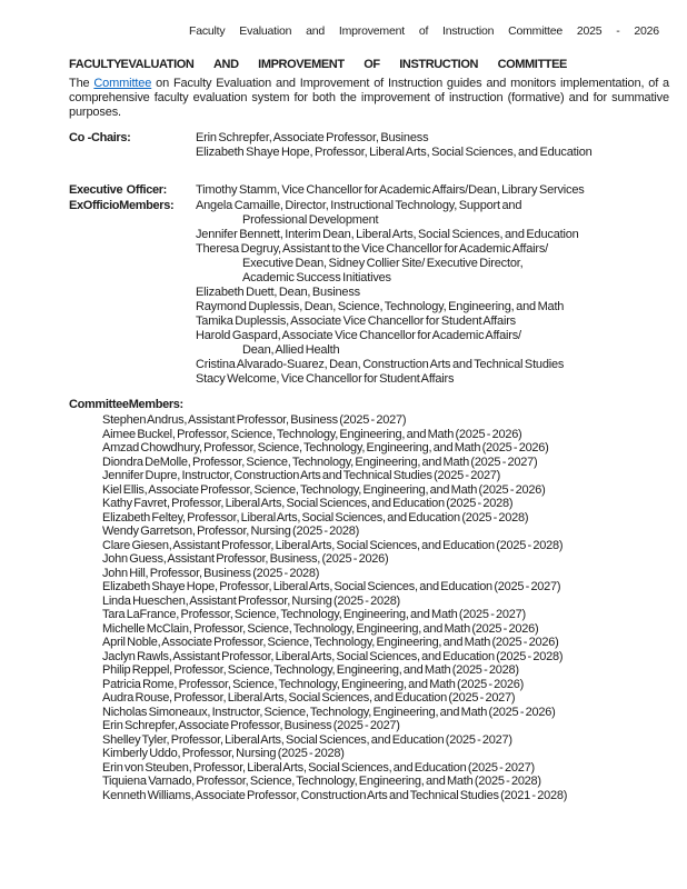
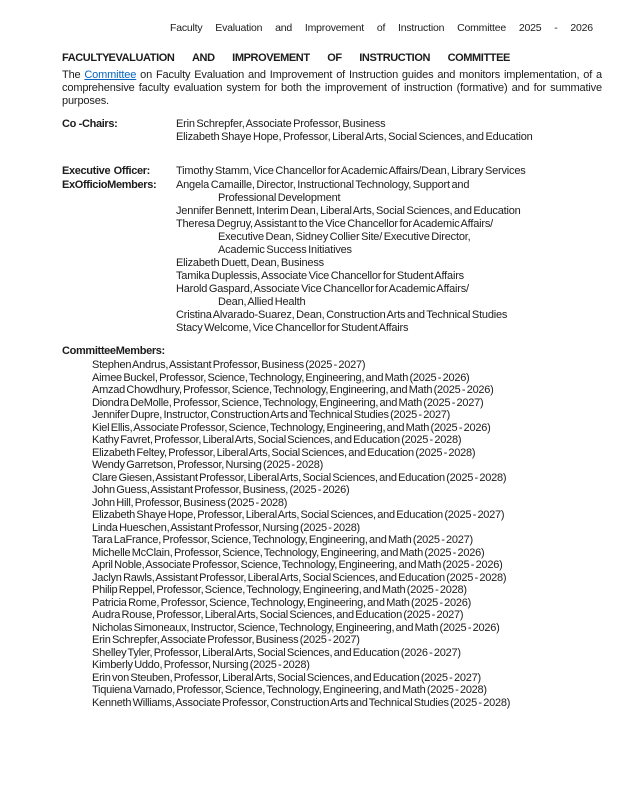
  Faculty
  Evaluation
  and
  Improvement
  of
  Instruction
  Committee
  2025
  -
  2026
  FACULTY EVALUATION
  AND
  IMPROVEMENT
  OF
  INSTRUCTION
  COMMITTEE
  The Committee on Faculty Evaluation and Improvement of Instruction guides and monitors implementation, of a comprehensive faculty evaluation system for both the improvement of instruction (formative) and for summative purposes.
  Co -Chairs:
  Erin Schrepfer, Associate Professor, Business
  Elizabeth Shaye Hope, Professor, Liberal Arts, Social Sciences, and Education
  Executive
  Officer:
  Timothy Stamm, Vice Chancellor for Academic Affairs/Dean, Library Services
  Ex
  Officio
  Members:
  Angela Camaille, Director, Instructional Technology, Support and
  Professional Development
  Jennifer Bennett, Interim Dean, Liberal Arts, Social Sciences, and Education
  Theresa Degruy, Assistant to the Vice Chancellor for Academic Affairs/
  Executive Dean, Sidney Collier Site/ Executive Director,
  Academic Success Initiatives
  Elizabeth Duett, Dean, Business
- Raymond Duplessis, Dean, Science, Technology, Engineering, and Math
  Tamika Duplessis, Associate Vice Chancellor for Student Affairs
  Harold Gaspard, Associate Vice Chancellor for Academic Affairs/
  Dean, Allied Health
  Cristina Alvarado-Suarez, Dean, Construction Arts and Technical Studies
  Stacy Welcome, Vice Chancellor for Student Affairs
  Committee
  Members:
  Stephen Andrus, Assistant Professor, Business (2025 - 2027)
  Aimee Buckel, Professor, Science, Technology, Engineering, and Math (2025 - 2026)
  Amzad Chowdhury, Professor, Science, Technology, Engineering, and Math (2025 - 2026)
  Diondra DeMolle, Professor, Science, Technology, Engineering, and Math (2025 - 2027)
  Jennifer Dupre, Instructor, Construction Arts and Technical Studies (2025 - 2027)
  Kiel Ellis, Associate Professor, Science, Technology, Engineering, and Math (2025 - 2026)
  Kathy Favret, Professor, Liberal Arts, Social Sciences, and Education (2025 - 2028)
  Elizabeth Feltey, Professor, Liberal Arts, Social Sciences, and Education (2025 - 2028)
  Wendy Garretson, Professor, Nursing (2025 - 2028)
  Clare Giesen, Assistant Professor, Liberal Arts, Social Sciences, and Education (2025 - 2028)
  John Guess, Assistant Professor, Business, (2025 - 2026)
  John Hill, Professor, Business (2025 - 2028)
  Elizabeth Shaye Hope, Professor, Liberal Arts, Social Sciences, and Education (2025 - 2027)
  Linda Hueschen, Assistant Professor, Nursing (2025 - 2028)
  Tara LaFrance, Professor, Science, Technology, Engineering, and Math (2025 - 2027)
  Michelle McClain, Professor, Science, Technology, Engineering, and Math (2025 - 2026)
  April Noble, Associate Professor, Science, Technology, Engineering, and Math (2025 - 2026)
  Jaclyn Rawls, Assistant Professor, Liberal Arts, Social Sciences, and Education (2025 - 2028)
  Philip Reppel, Professor, Science, Technology, Engineering, and Math (2025 - 2028)
  Patricia Rome, Professor, Science, Technology, Engineering, and Math (2025 - 2026)
  Audra Rouse, Professor, Liberal Arts, Social Sciences, and Education (2025 - 2027)
  Nicholas Simoneaux, Instructor, Science, Technology, Engineering, and Math (2025 - 2026)
  Erin Schrepfer, Associate Professor, Business (2025 - 2027)
- Shelley Tyler, Professor, Liberal Arts, Social Sciences, and Education (2025 - 2027)
+ Shelley Tyler, Professor, Liberal Arts, Social Sciences, and Education (2026 - 2027)
  Kimberly Uddo, Professor, Nursing (2025 - 2028)
  Erin von Steuben, Professor, Liberal Arts, Social Sciences, and Education (2025 - 2027)
  Tiquiena Varnado, Professor, Science, Technology, Engineering, and Math (2025 - 2028)
- Kenneth Williams, Associate Professor, Construction Arts and Technical Studies (2021 - 2028)
+ Kenneth Williams, Associate Professor, Construction Arts and Technical Studies (2025 - 2028)
